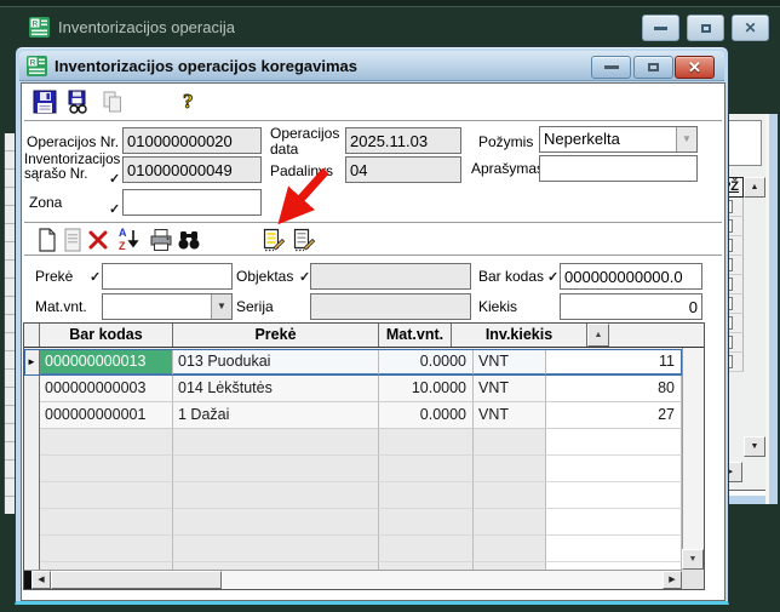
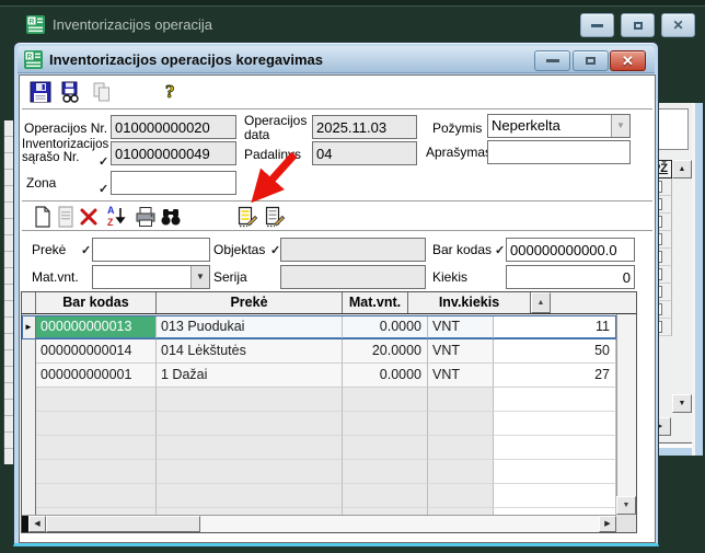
  Inventorizacijos operacija
  ✕
  Inventorizacijos operacijos koregavimas
  ✕
  ?
  Operacijos Nr.
  010000000020
  Operacijos data
  2025.11.03
  Požymis
  Neperkelta
  ▼
  Inventorizacijos sąrašo Nr.
  ✓
  010000000049
  Padalins
  04
  Aprašyma
  Zona
  ✓
  A
  Z
  Prekė
  ✓
  Objektas
  ✓
  Bar kodas
  ✓
  000000000000.0
  Mat.vnt.
  ▼
  Serija
  Kiekis
  0
  Bar kodas
  Prekė
  Mat.vnt.
  Inv.kiekis
  ►
  000000000013
  013 Puodukai
  0.0000
  VNT
  11
- 000000000003
+ 000000000014
  014 Lėkštutės
- 10.0000
+ 20.0000
  VNT
- 80
+ 50
  000000000001
  1 Dažai
  0.0000
  VNT
  27
